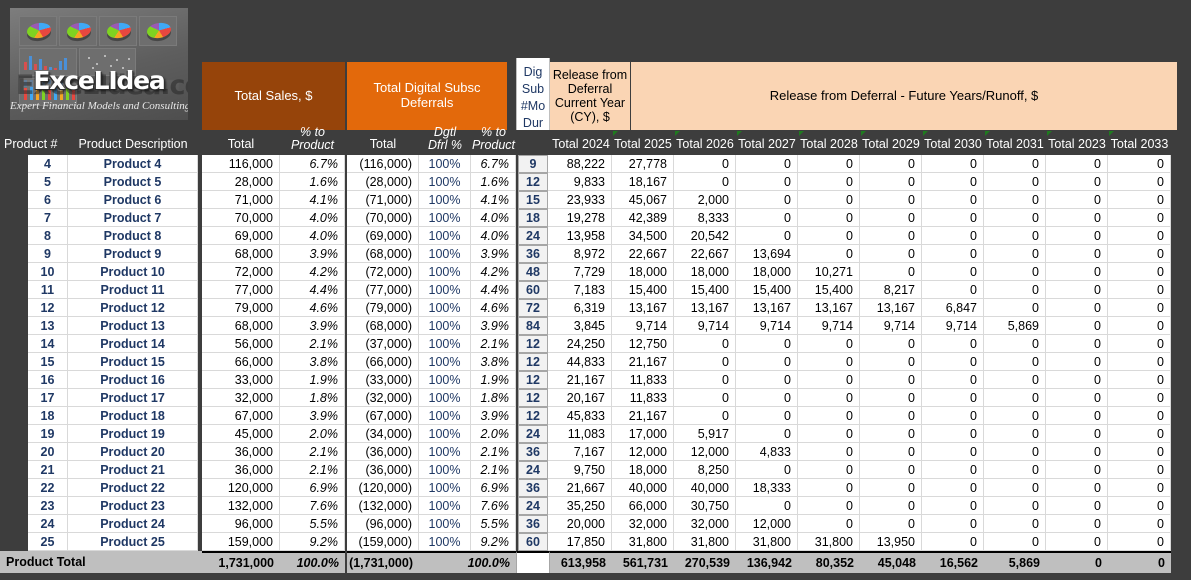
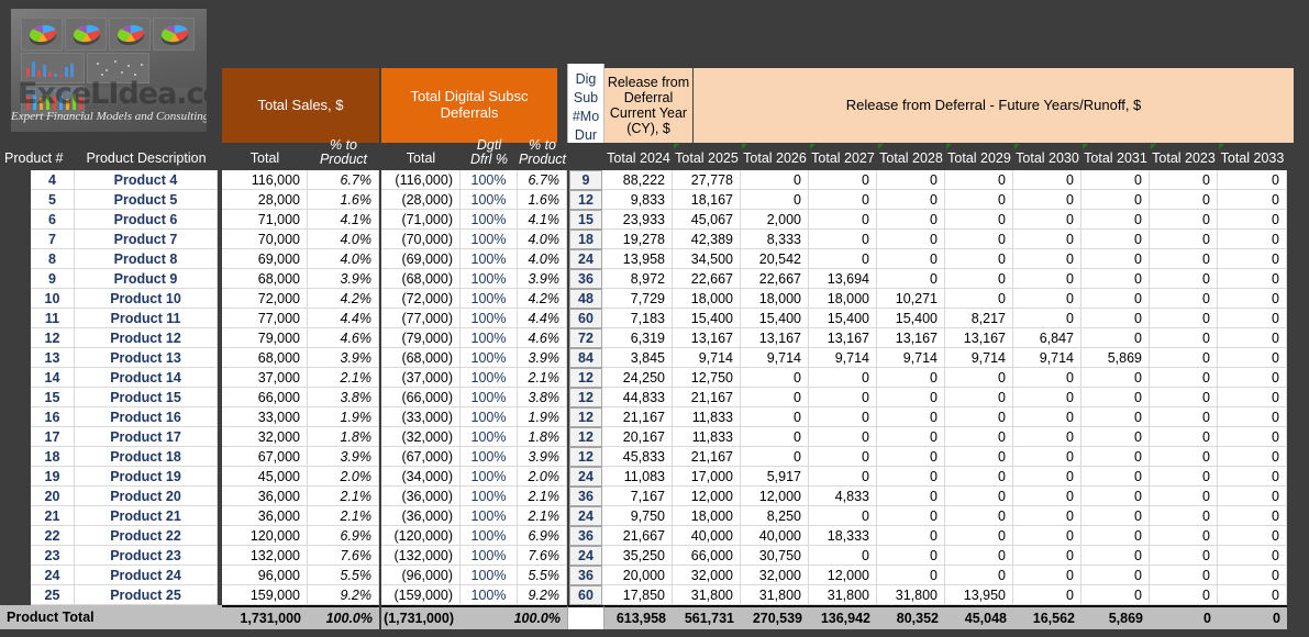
  ExceLIdea.c
- ExceLIdea
  Expert Financial Models and Consulting
  Total Sales, $
  Total Digital Subsc Deferrals
  Dig Sub #Mo Dur
  Release from Deferral Current Year (CY), $
  Release from Deferral - Future Years/Runoff, $
  Product #
  Product Description
  Total
  % to
  Product
  Total
  Dgtl
  Dfrl %
  % to
  Product
  Total 2024
  Total 2025
  Total 2026
  Total 2027
  Total 2028
  Total 2029
  Total 2030
  Total 2031
  Total 2023
  Total 2033
  4
  Product 4
  116,000
  6.7%
  (116,000)
  100%
  6.7%
  9
  88,222
  27,778
  0
  0
  0
  0
  0
  0
  0
  0
  5
  Product 5
  28,000
  1.6%
  (28,000)
  100%
  1.6%
  12
  9,833
  18,167
  0
  0
  0
  0
  0
  0
  0
  0
  6
  Product 6
  71,000
  4.1%
  (71,000)
  100%
  4.1%
  15
  23,933
  45,067
  2,000
  0
  0
  0
  0
  0
  0
  0
  7
  Product 7
  70,000
  4.0%
  (70,000)
  100%
  4.0%
  18
  19,278
  42,389
  8,333
  0
  0
  0
  0
  0
  0
  0
  8
  Product 8
  69,000
  4.0%
  (69,000)
  100%
  4.0%
  24
  13,958
  34,500
  20,542
  0
  0
  0
  0
  0
  0
  0
  9
  Product 9
  68,000
  3.9%
  (68,000)
  100%
  3.9%
  36
  8,972
  22,667
  22,667
  13,694
  0
  0
  0
  0
  0
  0
  10
  Product 10
  72,000
  4.2%
  (72,000)
  100%
  4.2%
  48
  7,729
  18,000
  18,000
  18,000
  10,271
  0
  0
  0
  0
  0
  11
  Product 11
  77,000
  4.4%
  (77,000)
  100%
  4.4%
  60
  7,183
  15,400
  15,400
  15,400
  15,400
  8,217
  0
  0
  0
  0
  12
  Product 12
  79,000
  4.6%
  (79,000)
  100%
  4.6%
  72
  6,319
  13,167
  13,167
  13,167
  13,167
  13,167
  6,847
  0
  0
  0
  13
  Product 13
  68,000
  3.9%
  (68,000)
  100%
  3.9%
  84
  3,845
  9,714
  9,714
  9,714
  9,714
  9,714
  9,714
  5,869
  0
  0
  14
  Product 14
- 56,000
+ 37,000
  2.1%
  (37,000)
  100%
  2.1%
  12
  24,250
  12,750
  0
  0
  0
  0
  0
  0
  0
  0
  15
  Product 15
  66,000
  3.8%
  (66,000)
  100%
  3.8%
  12
  44,833
  21,167
  0
  0
  0
  0
  0
  0
  0
  0
  16
  Product 16
  33,000
  1.9%
  (33,000)
  100%
  1.9%
  12
  21,167
  11,833
  0
  0
  0
  0
  0
  0
  0
  0
  17
  Product 17
  32,000
  1.8%
  (32,000)
  100%
  1.8%
  12
  20,167
  11,833
  0
  0
  0
  0
  0
  0
  0
  0
  18
  Product 18
  67,000
  3.9%
  (67,000)
  100%
  3.9%
  12
  45,833
  21,167
  0
  0
  0
  0
  0
  0
  0
  0
  19
  Product 19
  45,000
  2.0%
  (34,000)
  100%
  2.0%
  24
  11,083
  17,000
  5,917
  0
  0
  0
  0
  0
  0
  0
  20
  Product 20
  36,000
  2.1%
  (36,000)
  100%
  2.1%
  36
  7,167
  12,000
  12,000
  4,833
  0
  0
  0
  0
  0
  0
  21
  Product 21
  36,000
  2.1%
  (36,000)
  100%
  2.1%
  24
  9,750
  18,000
  8,250
  0
  0
  0
  0
  0
  0
  0
  22
  Product 22
  120,000
  6.9%
  (120,000)
  100%
  6.9%
  36
  21,667
  40,000
  40,000
  18,333
  0
  0
  0
  0
  0
  0
  23
  Product 23
  132,000
  7.6%
  (132,000)
  100%
  7.6%
  24
  35,250
  66,000
  30,750
  0
  0
  0
  0
  0
  0
  0
  24
  Product 24
  96,000
  5.5%
  (96,000)
  100%
  5.5%
  36
  20,000
  32,000
  32,000
  12,000
  0
  0
  0
  0
  0
  0
  25
  Product 25
  159,000
  9.2%
  (159,000)
  100%
  9.2%
  60
  17,850
  31,800
  31,800
  31,800
  31,800
  13,950
  0
  0
  0
  0
  Product Total
  1,731,000
  100.0%
  (1,731,000)
  100.0%
  613,958
  561,731
  270,539
  136,942
  80,352
  45,048
  16,562
  5,869
  0
  0
